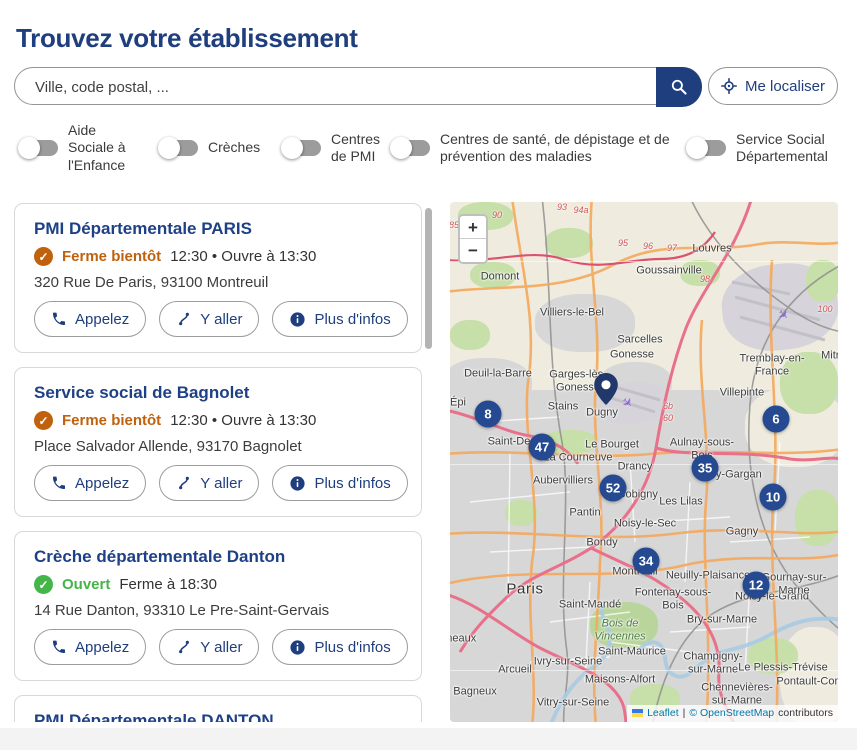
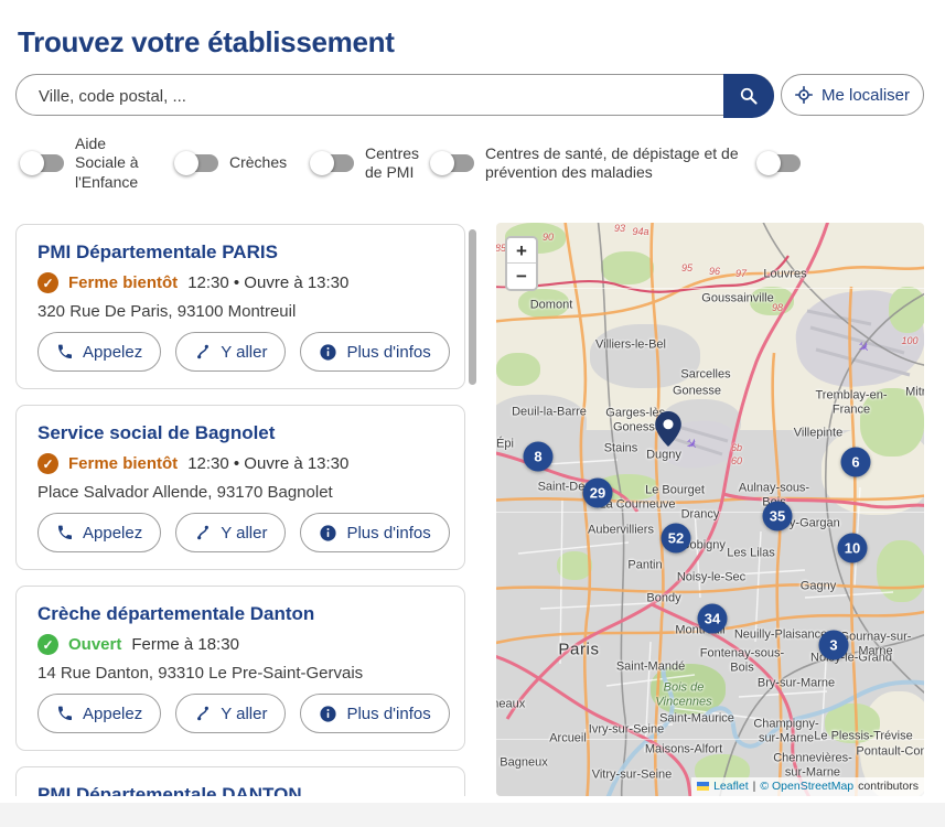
  Trouvez votre établissement
  Ville, code postal, ...
  Me localiser
  Aide Sociale à l'Enfance
  Crèches
  Centres de PMI
  Centres de santé, de dépistage et de prévention des maladies
- Service Social Départemental
  PMI Départementale PARIS
  ✓
  Ferme bientôt
  12:30 • Ouvre à 13:30
  320 Rue De Paris, 93100 Montreuil
  Appelez
  Y aller
  Plus d'infos
  Service social de Bagnolet
  ✓
  Ferme bientôt
  12:30 • Ouvre à 13:30
  Place Salvador Allende, 93170 Bagnolet
  Appelez
  Y aller
  Plus d'infos
  Crèche départementale Danton
  ✓
  Ouvert
  Ferme à 18:30
  14 Rue Danton, 93310 Le Pre-Saint-Gervais
  Appelez
  Y aller
  Plus d'infos
  PMI Départementale DANTON
  Domont
  Louvres
  Goussainville
  Villiers-le-Bel
  Sarcelles
  Gonesse
  Deuil-la-Barre
  Garges-lès
  Goness
  Tremblay-en-
  France
  Mitr
  Stains
  Dugny
  Villepinte
  Épi
  Saint-De
  Le Bourget
  Aulnay-sous-
  a Courneuve
  Drancy
  Aubervilliers
  obigny
  Les Lilas
  Pantin
  Noisy-le-Sec
  Bondy
  Gagny
  Neuilly-Plaisanc
  Fontenay-sous-
  Bois
  Paris
  Saint-Mandé
  No-le-Grand
  ournay-sur-
  Marne
  Bry-sur-Marne
  Bois de
  Vincennes
  Saint-Maurice
  Champigny-
  sur-Marne
  Le Plessis-Trévise
  Ivry-sur-Seine
  Arcueil
  Maisons-Alfort
  Chennevières-
  sur-Marne
  Pontault-Co
  Bagneux
  Vitry-sur-Seine
  neaux
  85
  90
  93
  94a
  95
  96
  97
  98
  100
  6b
  60
  8
- 47
+ 29
  52
  35
  6
  10
  34
- 12
+ 3
  +
  −
  Leaflet
  |
  © OpenStreetMap
  contributors
